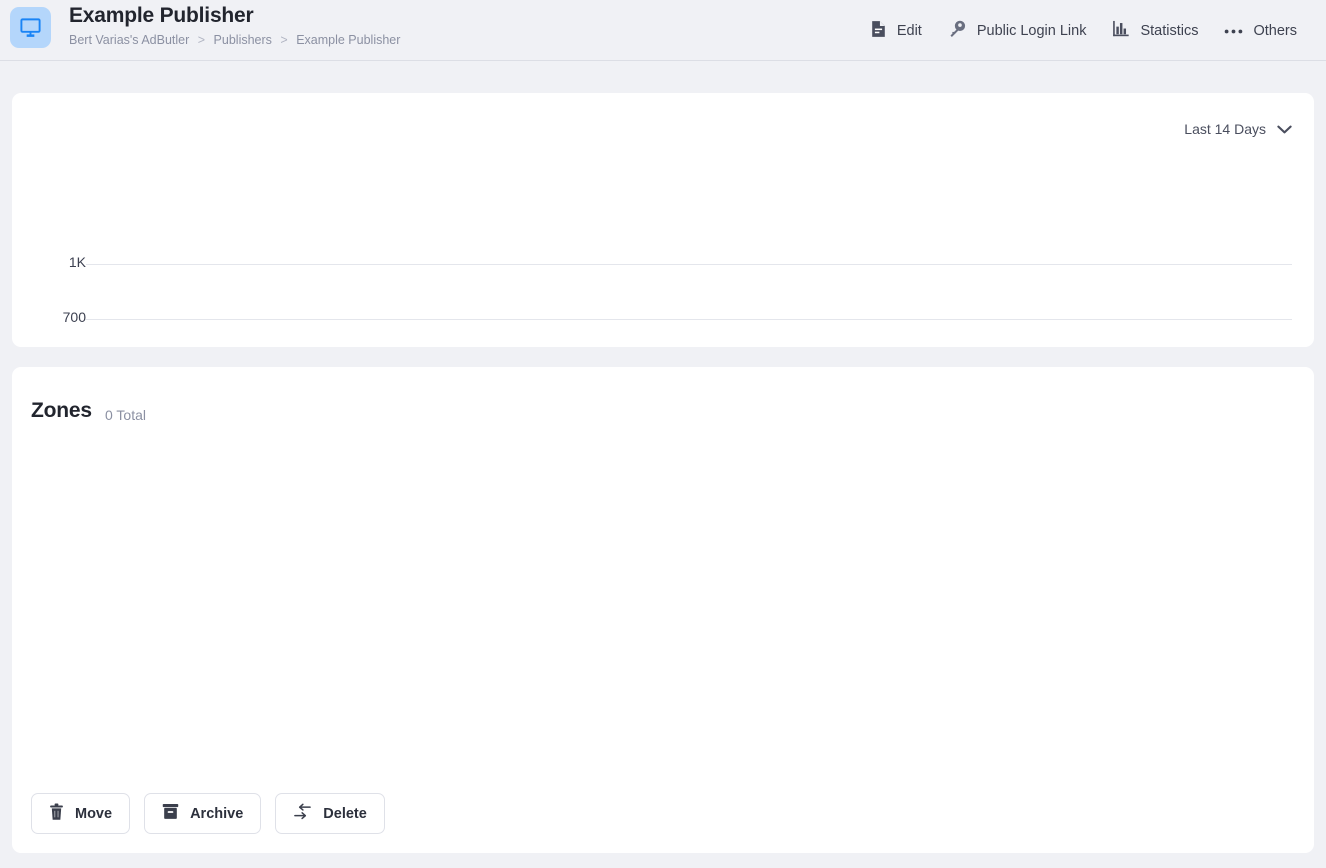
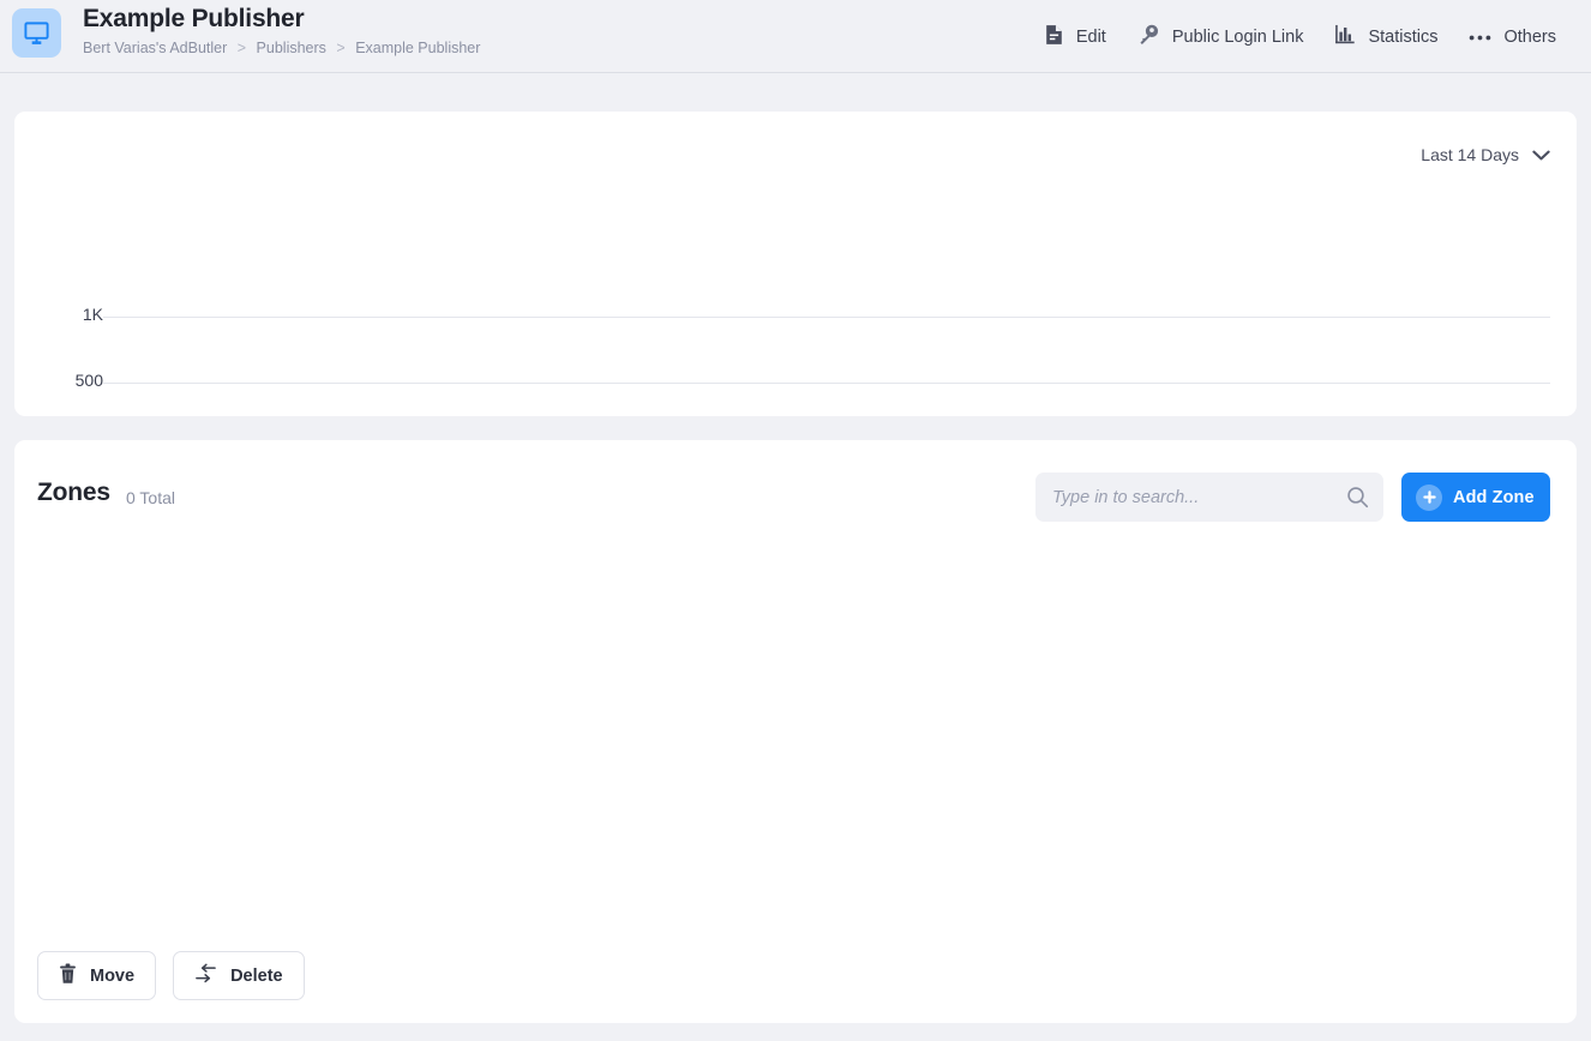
  Example Publisher
  Bert Varias's AdButler > Publishers > Example Publisher
  Edit
  Public Login Link
  Statistics
  Others
  Last 14 Days
- 700
+ 500
  1K
  Zones
  0 Total
+ Type in to search...
+ Add Zone
  Move
- Archive
  Delete
